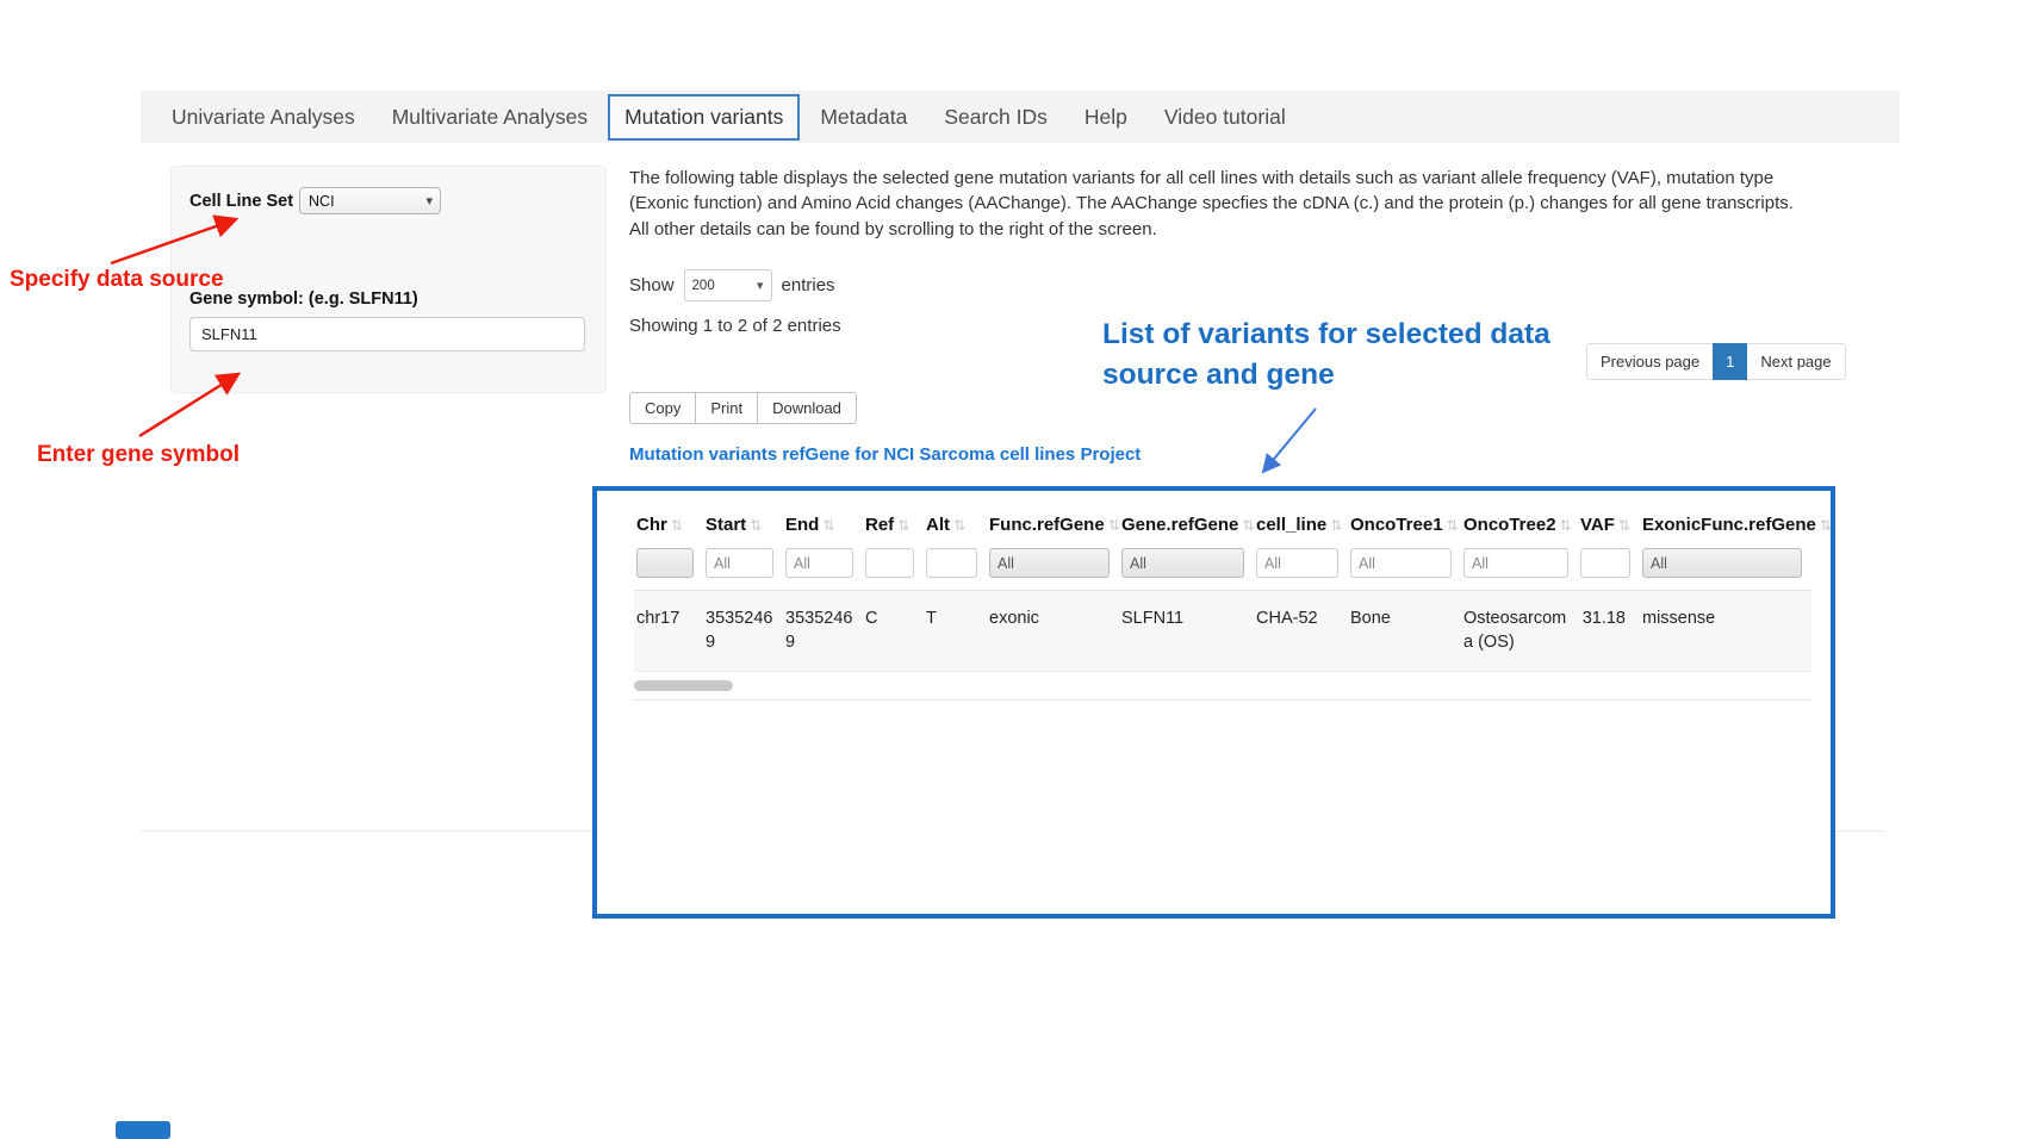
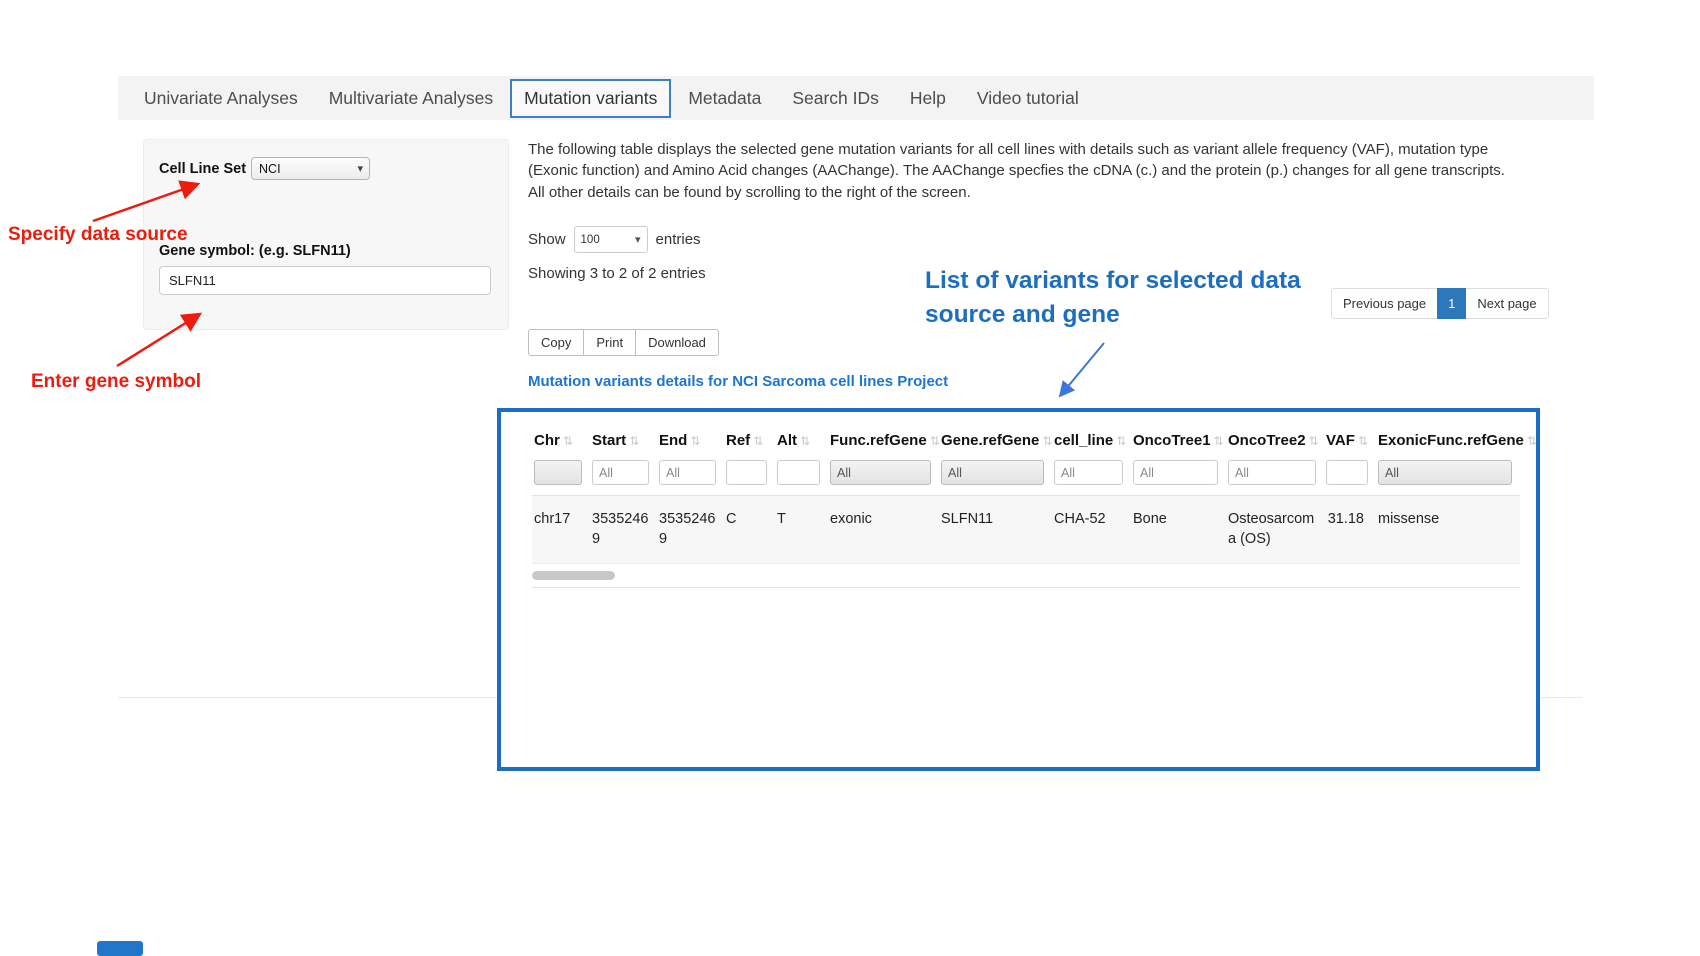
  Univariate Analyses
  Multivariate Analyses
  Mutation variants
  Metadata
  Search IDs
  Help
  Video tutorial
  Cell Line Set
  NCI
  ▾
  Gene symbol: (e.g. SLFN11)
  SLFN11
  Specify data source
  Enter gene symbol
  List of variants for selected data source and gene
  The following table displays the selected gene mutation variants for all cell lines with details such as variant allele frequency (VAF), mutation type (Exonic function) and Amino Acid changes (AAChange). The AAChange specfies the cDNA (c.) and the protein (p.) changes for all gene transcripts. All other details can be found by scrolling to the right of the screen.
  Show
- 200
+ 100
  ▾
  entries
- Showing 1 to 2 of 2 entries
+ Showing 3 to 2 of 2 entries
  Copy
  Print
  Download
- Mutation variants refGene for NCI Sarcoma cell lines Project
+ Mutation variants details for NCI Sarcoma cell lines Project
  Previous page
  1
  Next page
  Chr ⇅	Start ⇅	End ⇅	Ref ⇅	Alt ⇅	Func.refGene ⇅	Gene.refGene ⇅	cell_line ⇅	OncoTree1 ⇅	OncoTree2 ⇅	VAF ⇅	ExonicFunc.refGene ⇅
  	All	All			All	All	All	All	All		All
  chr17	35352469	35352469	C	T	exonic	SLFN11	CHA-52	Bone	Osteosarcoma (OS)	31.18	missense
